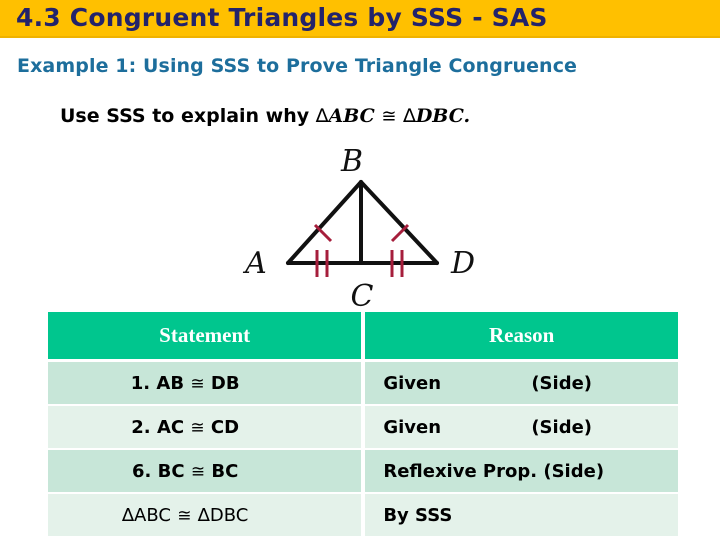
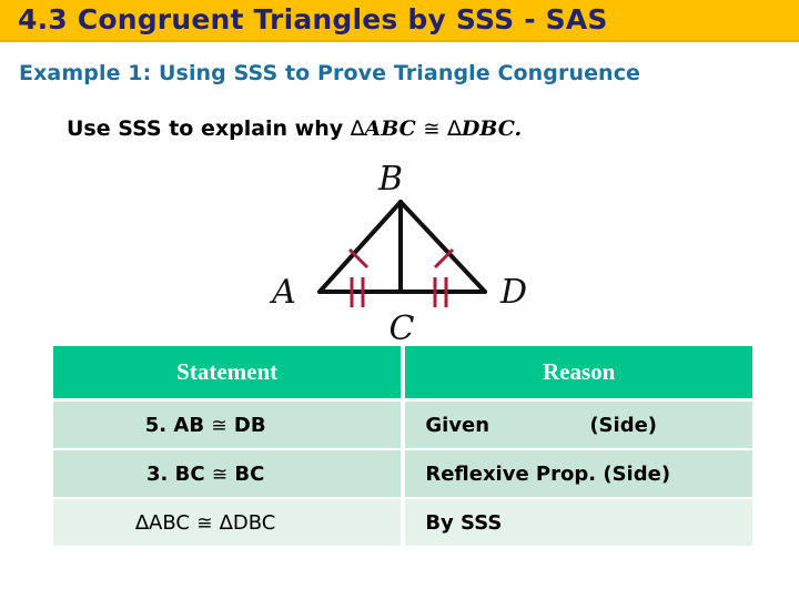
  4.3 Congruent Triangles by SSS - SAS
  Example 1: Using SSS to Prove Triangle Congruence
  Use SSS to explain why ∆ABC ≅ ∆DBC.
  B
  A
  C
  D
  Statement	Reason
- 1. AB ≅ DB	Given (Side)
+ 5. AB ≅ DB	Given (Side)
- 2. AC ≅ CD	Given (Side)
- 6. BC ≅ BC	Reflexive Prop. (Side)
+ 3. BC ≅ BC	Reflexive Prop. (Side)
  ∆ABC ≅ ∆DBC	By SSS
